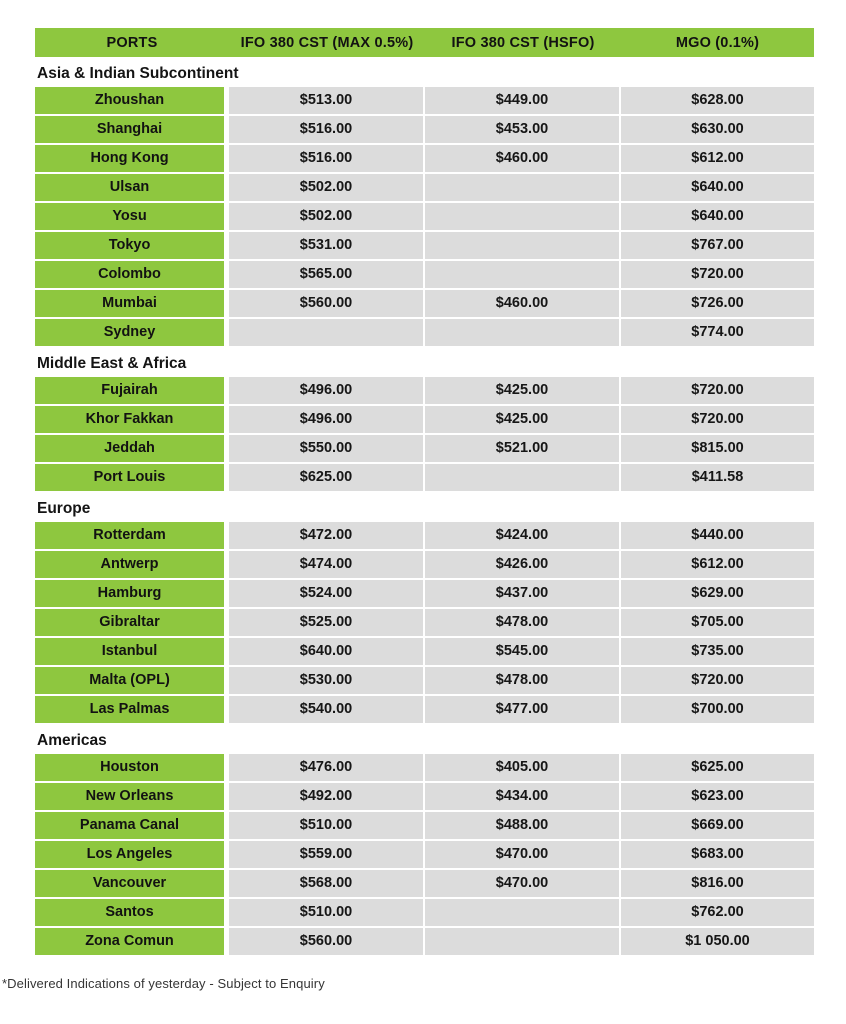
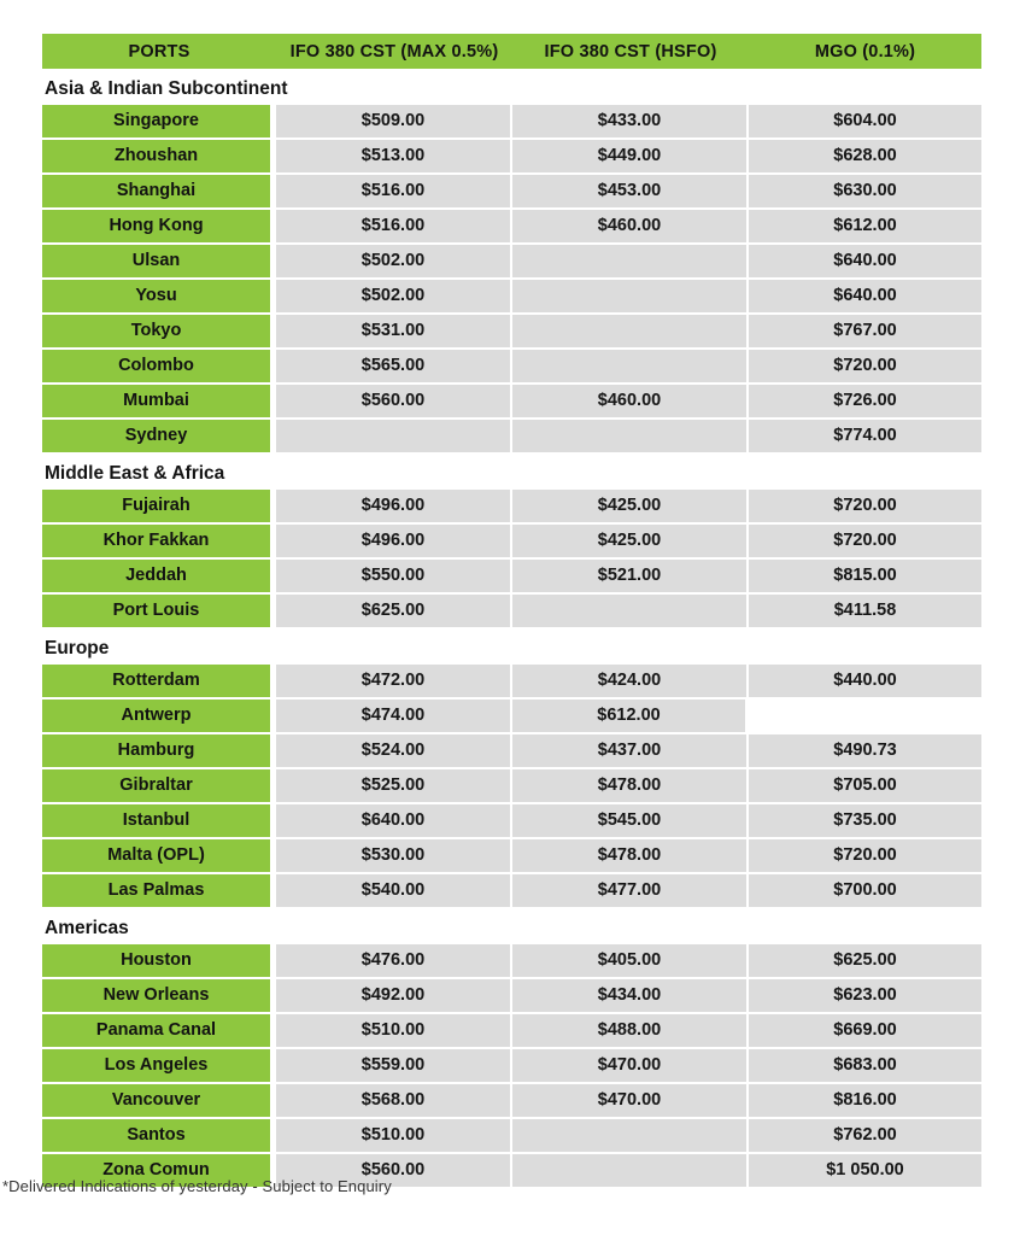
  PORTS
  IFO 380 CST (MAX 0.5%)
  IFO 380 CST (HSFO)
  MGO (0.1%)
  Asia & Indian Subcontinent
+ Singapore
+ $509.00
+ $433.00
+ $604.00
  Zhoushan
  $513.00
  $449.00
  $628.00
  Shanghai
  $516.00
  $453.00
  $630.00
  Hong Kong
  $516.00
  $460.00
  $612.00
  Ulsan
  $502.00
  $640.00
  Yosu
  $502.00
  $640.00
  Tokyo
  $531.00
  $767.00
  Colombo
  $565.00
  $720.00
  Mumbai
  $560.00
  $460.00
  $726.00
  Sydney
  $774.00
  Middle East & Africa
  Fujairah
  $496.00
  $425.00
  $720.00
  Khor Fakkan
  $496.00
  $425.00
  $720.00
  Jeddah
  $550.00
  $521.00
  $815.00
  Port Louis
  $625.00
  $411.58
  Europe
  Rotterdam
  $472.00
  $424.00
  $440.00
  Antwerp
  $474.00
- $426.00
  $612.00
  Hamburg
  $524.00
  $437.00
- $629.00
+ $490.73
  Gibraltar
  $525.00
  $478.00
  $705.00
  Istanbul
  $640.00
  $545.00
  $735.00
  Malta (OPL)
  $530.00
  $478.00
  $720.00
  Las Palmas
  $540.00
  $477.00
  $700.00
  Americas
  Houston
  $476.00
  $405.00
  $625.00
  New Orleans
  $492.00
  $434.00
  $623.00
  Panama Canal
  $510.00
  $488.00
  $669.00
  Los Angeles
  $559.00
  $470.00
  $683.00
  Vancouver
  $568.00
  $470.00
  $816.00
  Santos
  $510.00
  $762.00
  Zona Comun
  $560.00
  $1 050.00
  *Delivered Indications of yesterday - Subject to Enquiry
